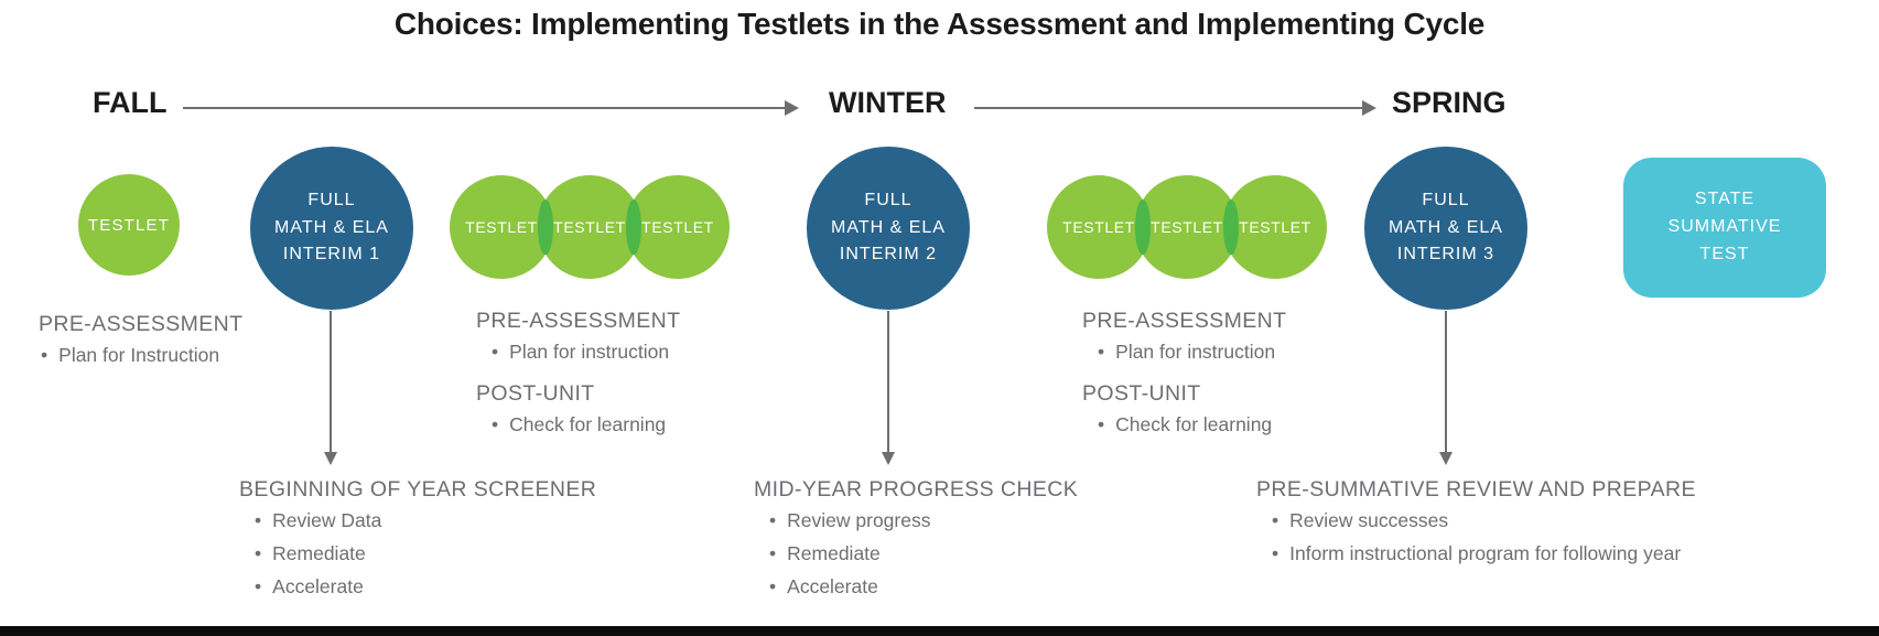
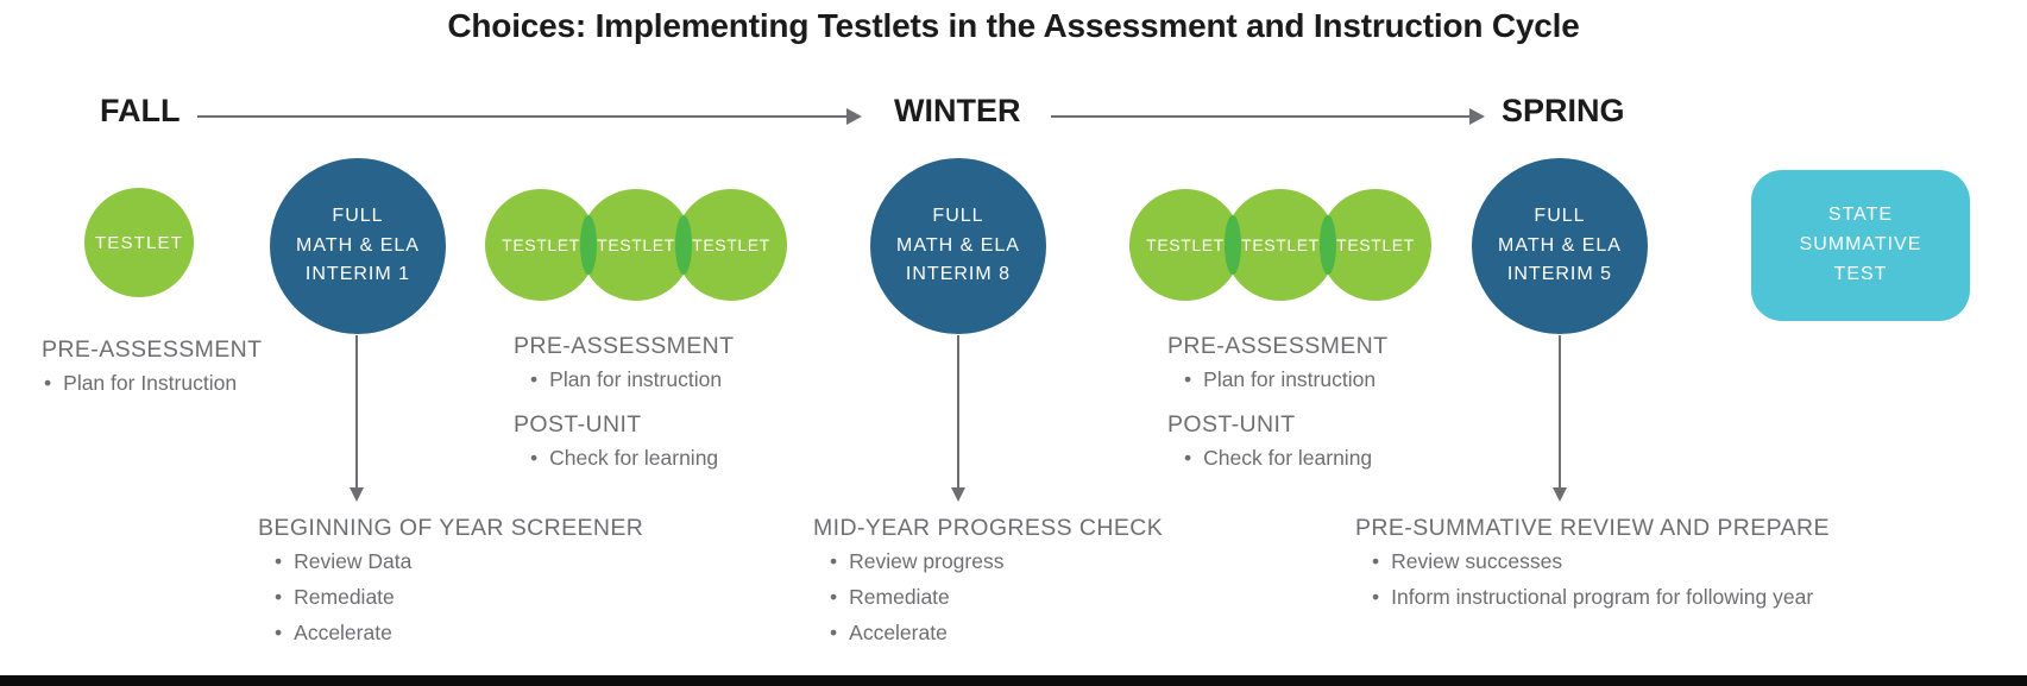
- Choices: Implementing Testlets in the Assessment and Implementing Cycle
+ Choices: Implementing Testlets in the Assessment and Instruction Cycle
  FALL
  WINTER
  SPRING
  TESTLET
  FULL
  MATH & ELA
  INTERIM 1
  TESTLET
  TESTLET
  TESTLET
  FULL
  MATH & ELA
- INTERIM 2
+ INTERIM 8
  TESTLET
  TESTLET
  TESTLET
  FULL
  MATH & ELA
- INTERIM 3
+ INTERIM 5
  STATE
  SUMMATIVE
  TEST
  PRE-ASSESSMENT
  Plan for Instruction
  PRE-ASSESSMENT
  Plan for instruction
  POST-UNIT
  Check for learning
  PRE-ASSESSMENT
  Plan for instruction
  POST-UNIT
  Check for learning
  BEGINNING OF YEAR SCREENER
  Review Data
  Remediate
  Accelerate
  MID-YEAR PROGRESS CHECK
  Review progress
  Remediate
  Accelerate
  PRE-SUMMATIVE REVIEW AND PREPARE
  Review successes
  Inform instructional program for following year
